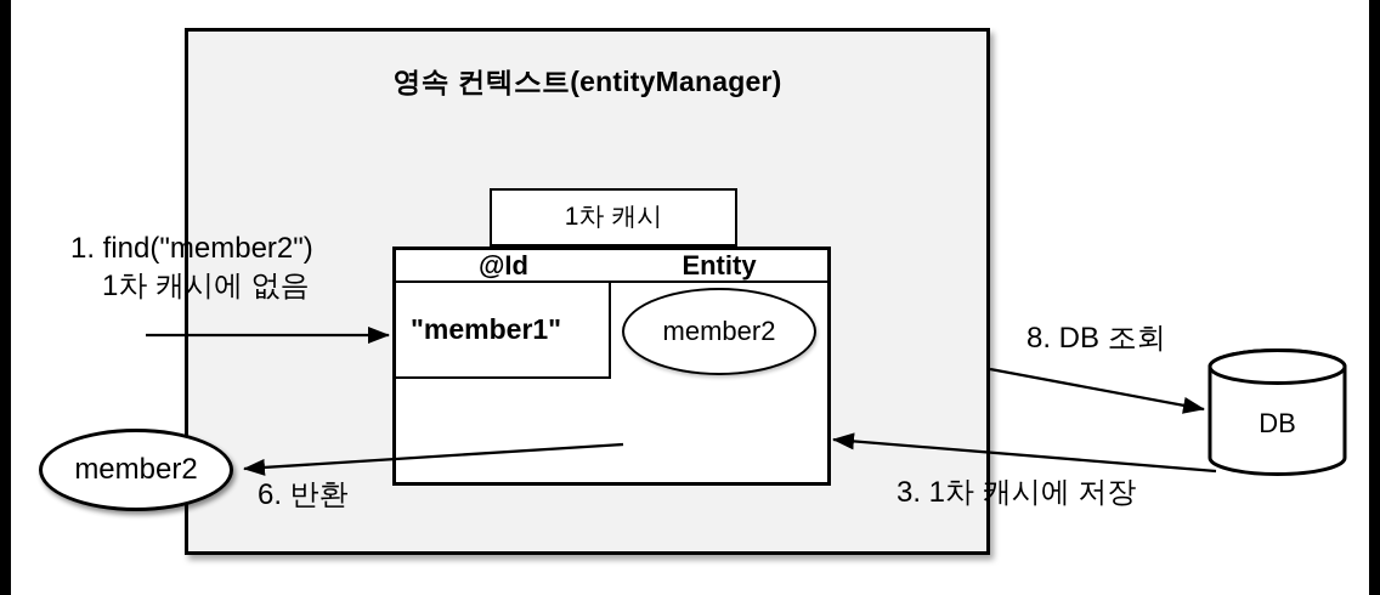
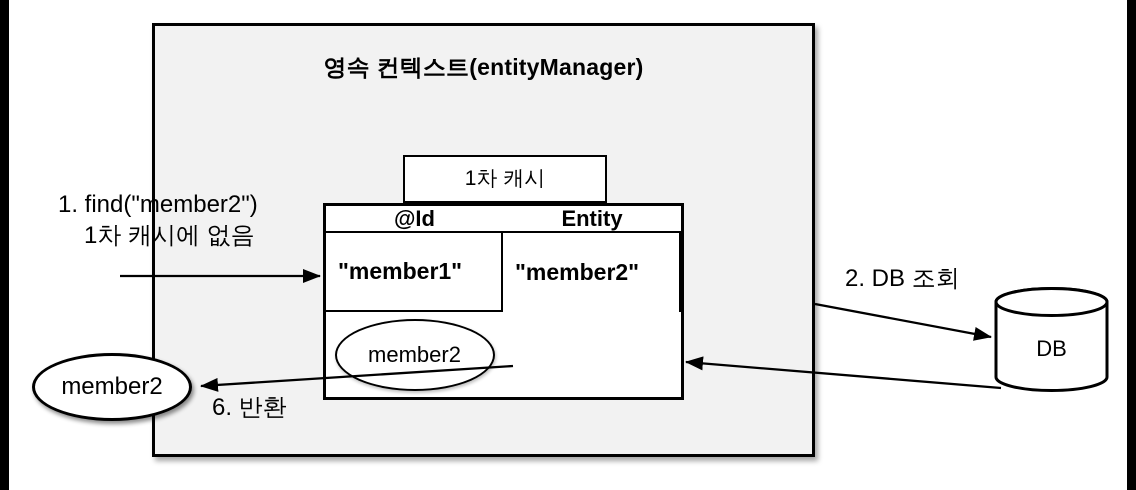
  영속 컨텍스트(entityManager)
  1차 캐시
  @Id
  Entity
  "member1"
+ "member2"
  member2
  member2
  DB
  1. find("member2")
  1차 캐시에 없음
- 8. DB 조회
+ 2. DB 조회
- 3. 1차 캐시에 저장
  6. 반환
